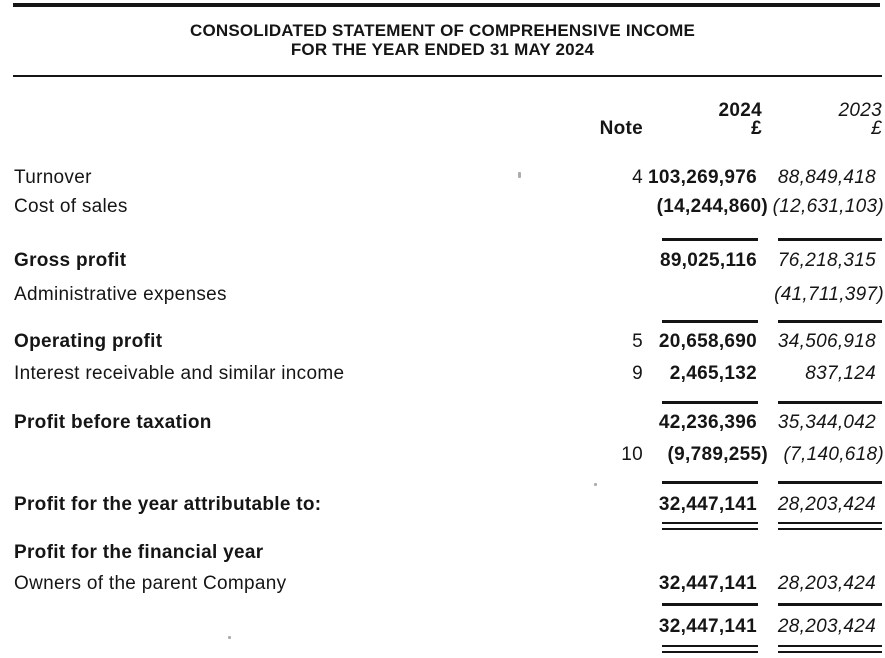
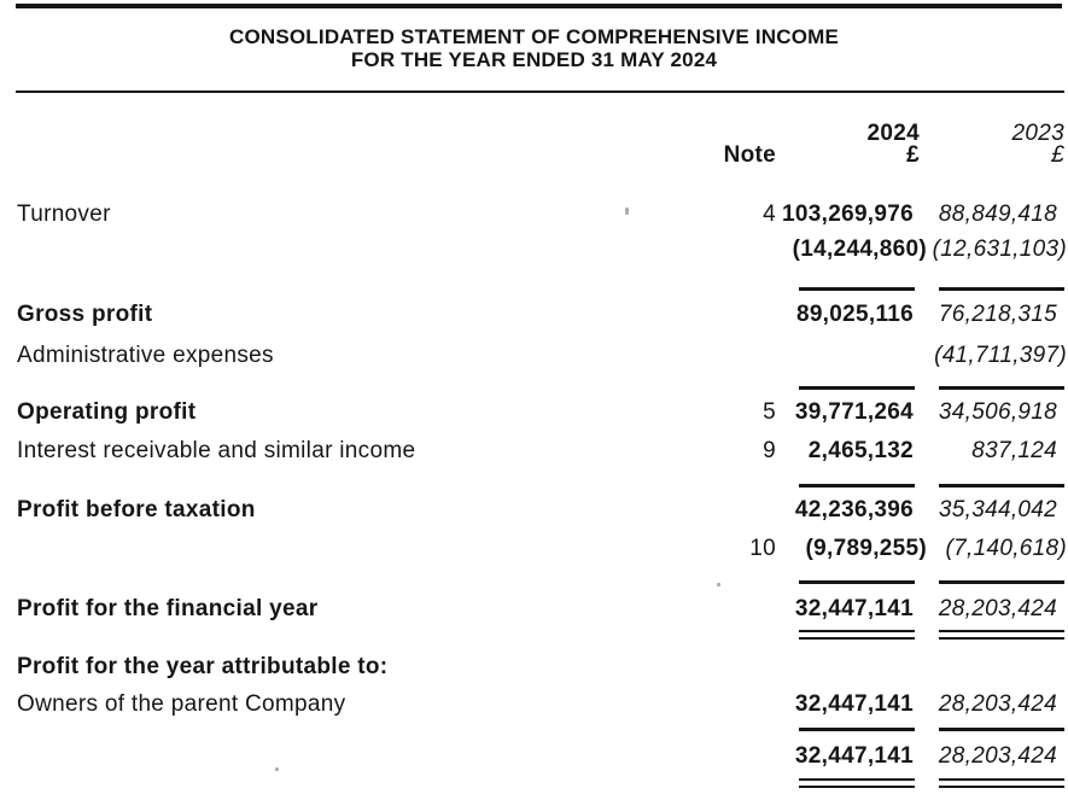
  CONSOLIDATED STATEMENT OF COMPREHENSIVE INCOME
  FOR THE YEAR ENDED 31 MAY 2024
  2024
  2023
  Note
  £
  £
  Turnover
  4
  103,269,976
  88,849,418
- Cost of sales
  (14,244,860)
  (12,631,103)
  Gross profit
  89,025,116
  76,218,315
  Administrative expenses
  (41,711,397)
  Operating profit
  5
- 20,658,690
+ 39,771,264
  34,506,918
  Interest receivable and similar income
  9
  2,465,132
  837,124
  Profit before taxation
  42,236,396
  35,344,042
  10
  (9,789,255)
  (7,140,618)
- Profit for the year attributable to:
+ Profit for the financial year
  32,447,141
  28,203,424
- Profit for the financial year
+ Profit for the year attributable to:
  Owners of the parent Company
  32,447,141
  28,203,424
  32,447,141
  28,203,424
